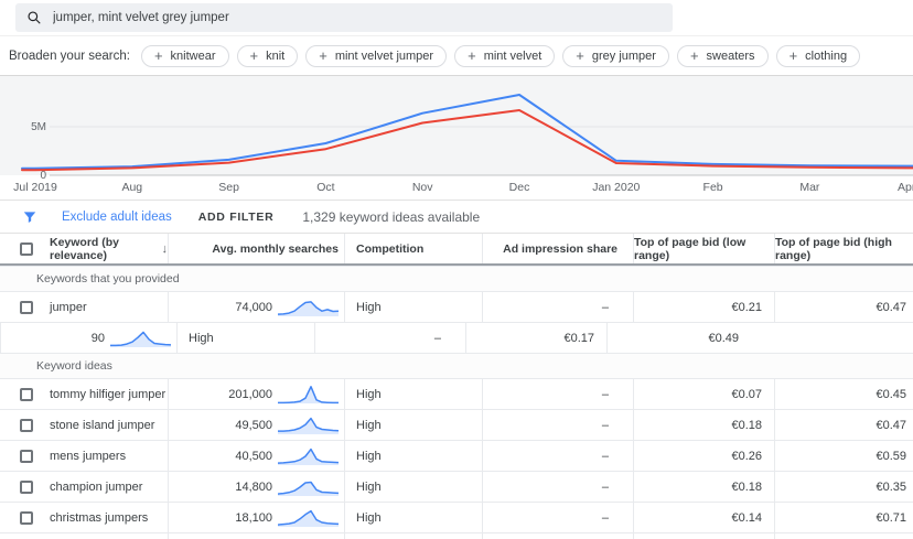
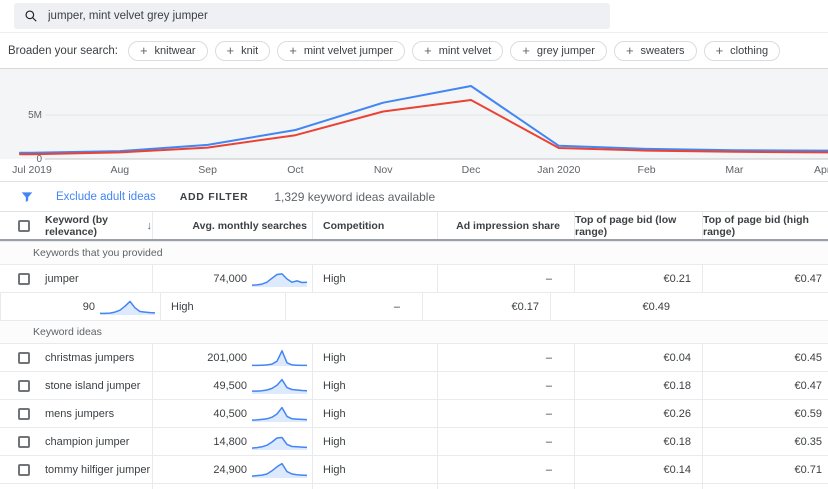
  jumper, mint velvet grey jumper
  Broaden your search:
  +
  knitwear
  +
  knit
  +
  mint velvet jumper
  +
  mint velvet
  +
  grey jumper
  +
  sweaters
  +
  clothing
  5M
  0
  Jul 2019
  Aug
  Sep
  Oct
  Nov
  Dec
  Jan 2020
  Feb
  Mar
  Exclude adult ideas
  ADD FILTER
  1,329 keyword ideas available
  Keyword (by relevance)
  ↓
  Avg. monthly searches
  Competition
  Ad impression share
  Top of page bid (low range)
  Top of page bid (high range)
  Keywords that you provided
  jumper
  74,000
  High
  –
  €0.21
  €0.47
  90
  High
  –
  €0.17
  €0.49
  Keyword ideas
- tommy hilfiger jumper
+ christmas jumpers
  201,000
  High
  –
- €0.07
+ €0.04
  €0.45
  stone island jumper
  49,500
  High
  –
  €0.18
  €0.47
  mens jumpers
  40,500
  High
  –
  €0.26
  €0.59
  champion jumper
  14,800
  High
  –
  €0.18
  €0.35
- christmas jumpers
+ tommy hilfiger jumper
- 18,100
+ 24,900
  High
  –
  €0.14
  €0.71
